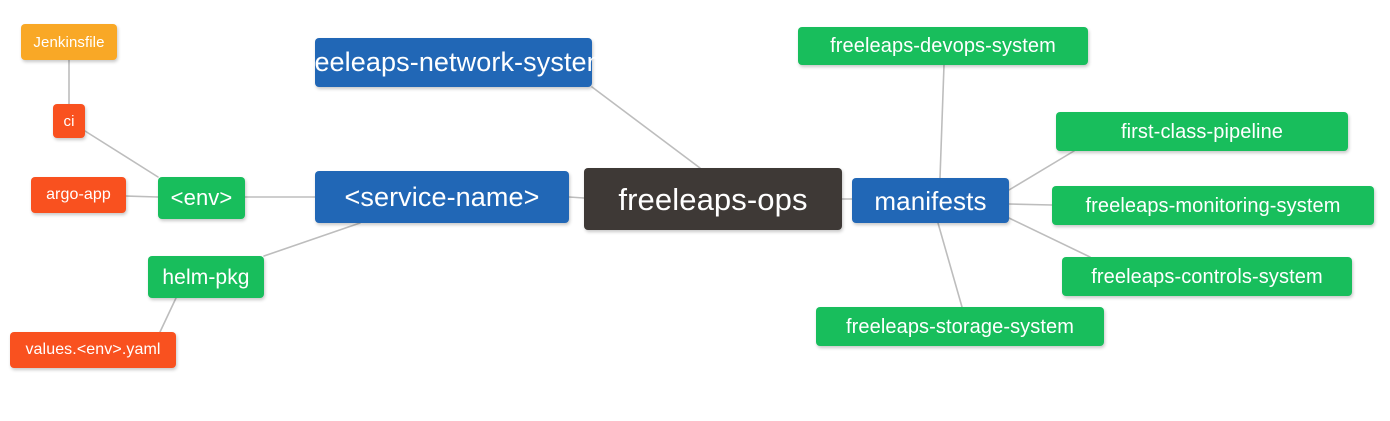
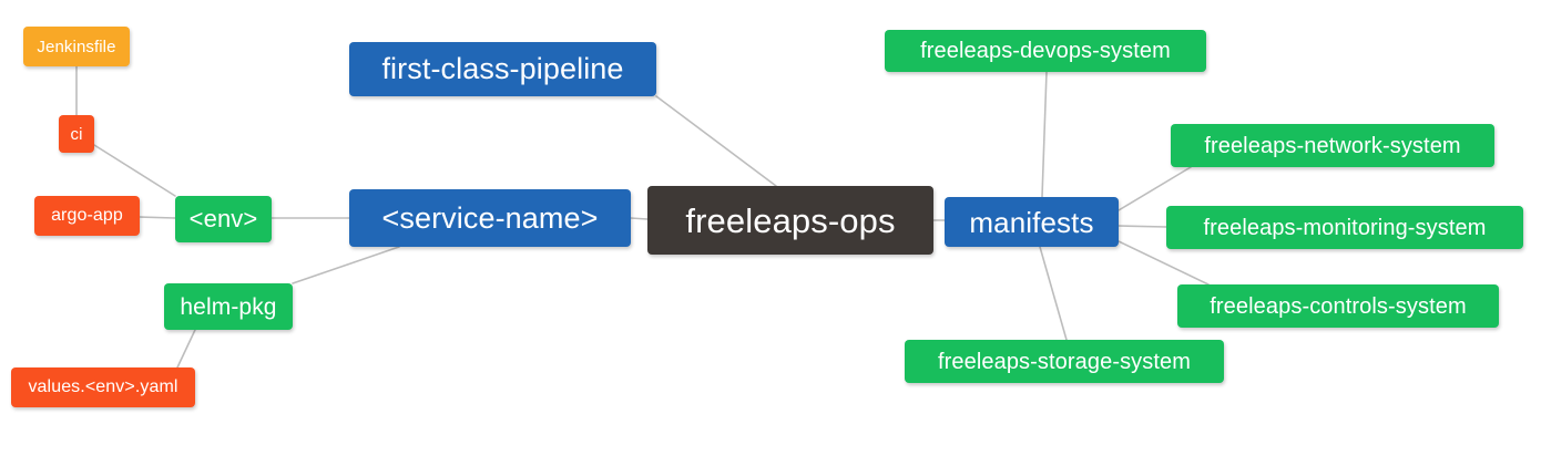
  Jenkinsfile
  ci
  argo-app
  <env>
  helm-pkg
  values.<env>.yaml
- freeleaps-network-system
+ first-class-pipeline
  <service-name>
  freeleaps-ops
  manifests
  freeleaps-devops-system
- first-class-pipeline
+ freeleaps-network-system
  freeleaps-monitoring-system
  freeleaps-controls-system
  freeleaps-storage-system
